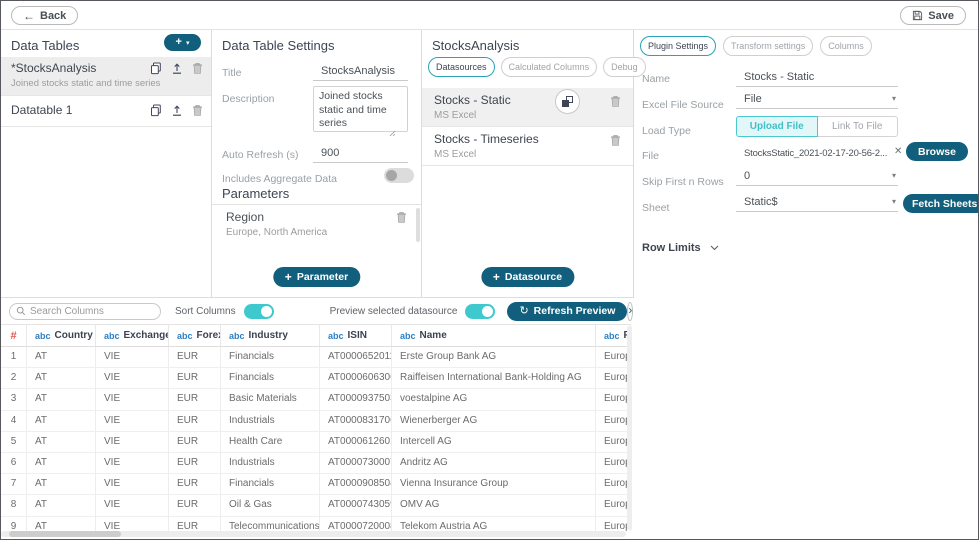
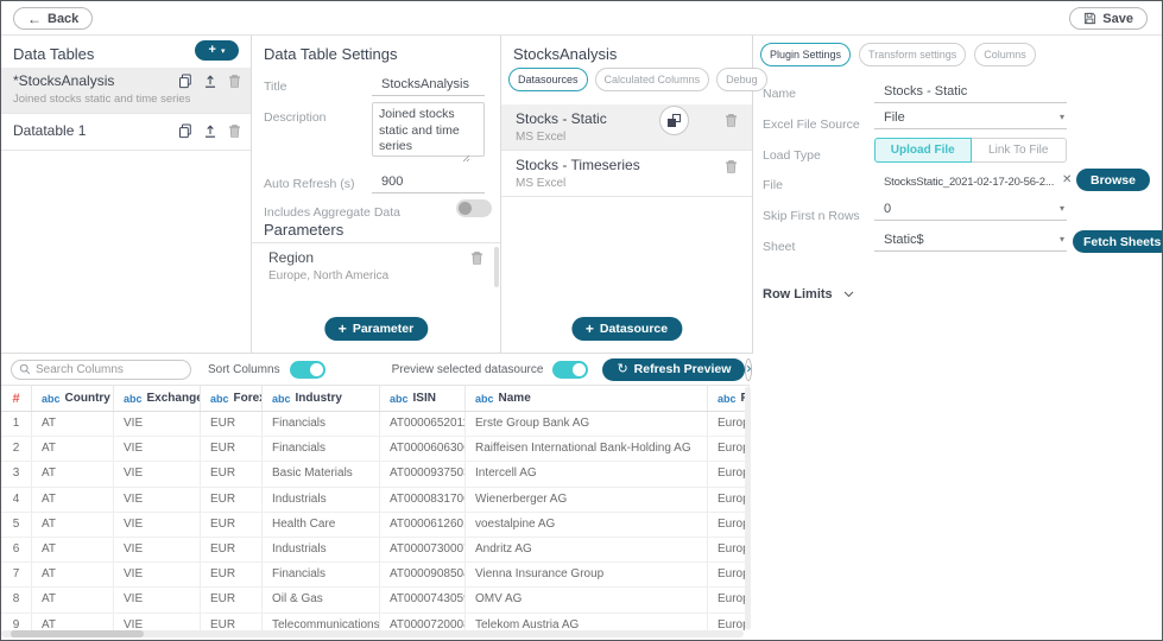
  ←
  Back
  Save
  Data Tables
  +
  *StocksAnalysis
  Joined stocks static and time series
  Datatable 1
  Data Table Settings
  Title
  StocksAnalysis
  Description
  Auto Refresh (s)
  900
  Includes Aggregate Data
  Parameters
  Region
  Europe, North America
  +
  Parameter
  StocksAnalysis
  Datasources
  Calculated Columns
  Debug
  Stocks - Static
  MS Excel
  Stocks - Timeseries
  MS Excel
  +
  Datasource
  Plugin Settings
  Transform settings
  Columns
  Name
  Stocks - Static
  Excel File Source
  File
  ▾
  Load Type
  Upload File
  Link To File
  File
  StocksStatic_2021-02-17-20-56-2...
  ✕
  Browse
  Skip First n Rows
  0
  ▾
  Sheet
  Static$
  ▾
  Fetch Sheets
  Row Limits
  Search Columns
  Sort Columns
  Preview selected datasource
  ↻
  Refresh Preview
  ›
  #
  abc
  Country
  abc
  Exchange
  abc
  Fore
  abc
  Industry
  abc
  ISIN
  abc
  Name
  abc
  1
  AT
  VIE
  EUR
  Financials
  AT000065201
  Erste Group Bank AG
  2
  AT
  VIE
  EUR
  Financials
  AT000060630
  Raiffeisen International Bank-Holding AG
  3
  AT
  VIE
  EUR
  Basic Materials
  AT000093750
- voestalpine AG
+ Intercell AG
  4
  AT
  VIE
  EUR
  Industrials
  AT000083170
  Wienerberger AG
  5
  AT
  VIE
  EUR
  Health Care
  AT000061260
- Intercell AG
+ voestalpine AG
  6
  AT
  VIE
  EUR
  Industrials
  AT000073000
  Andritz AG
  7
  AT
  VIE
  EUR
  Financials
  AT000090850
  Vienna Insurance Group
  8
  AT
  VIE
  EUR
  Oil & Gas
  AT000074305
  OMV AG
  9
  AT
  VIE
  EUR
  Telecommunications
  AT000072000
  Telekom Austria AG
